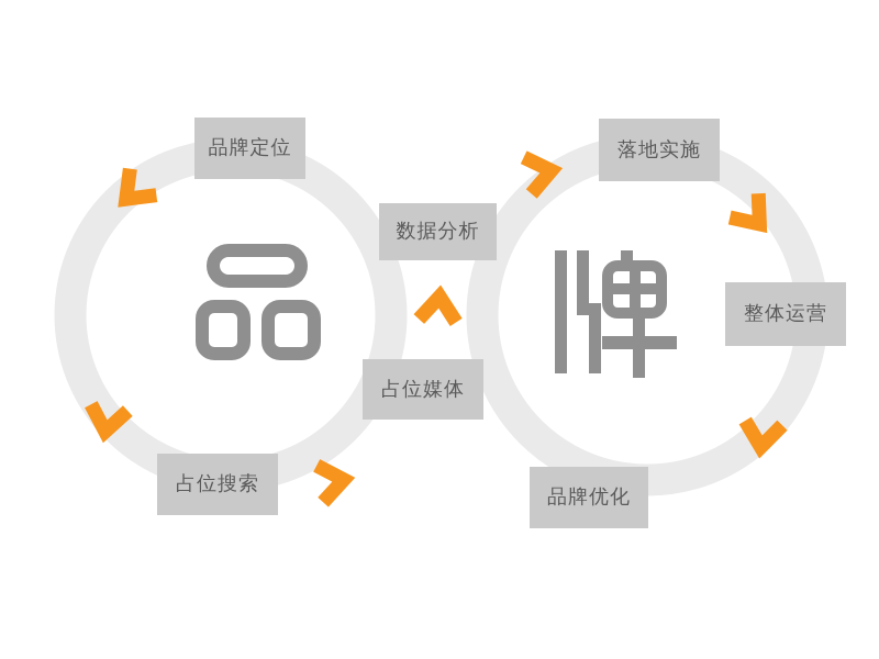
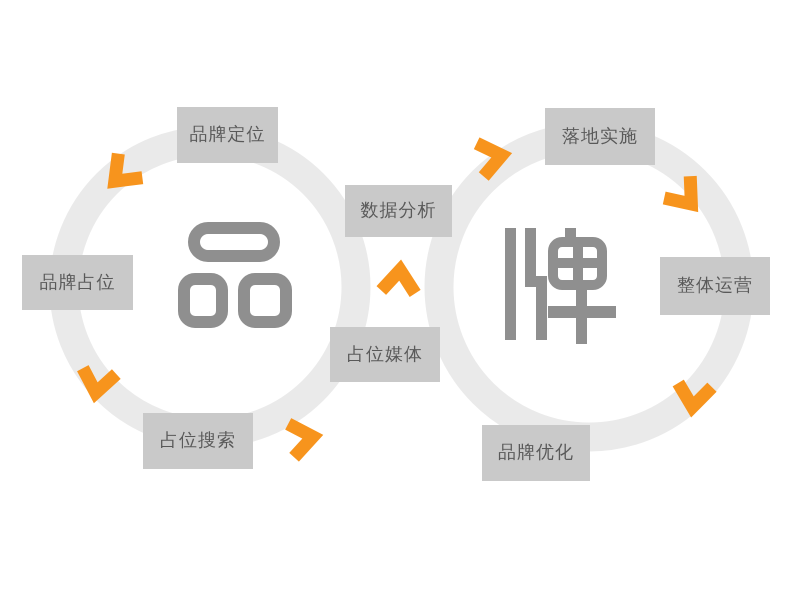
  品牌定位
+ 品牌占位
  占位搜索
  占位媒体
  数据分析
  落地实施
  整体运营
  品牌优化
